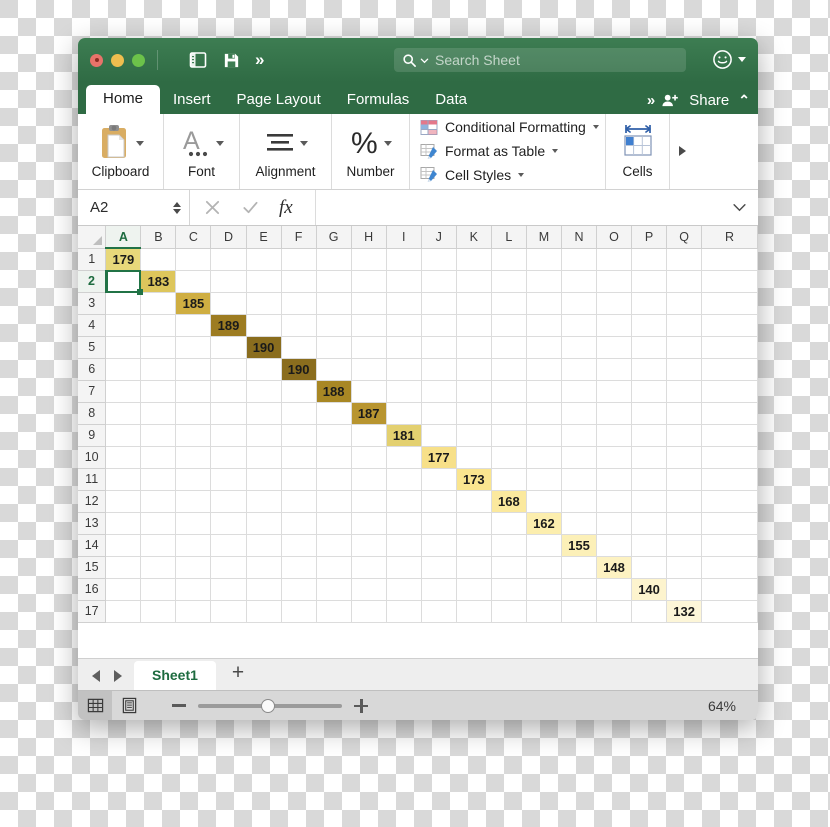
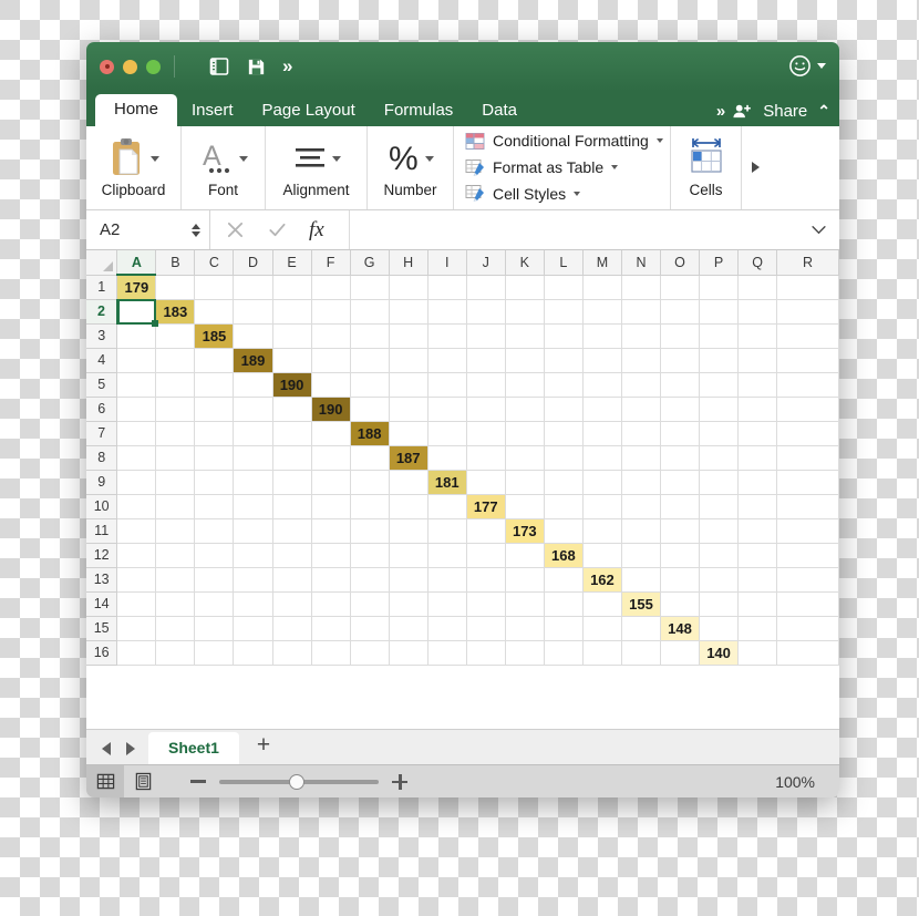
  »
- Search Sheet
  Home
  Insert
  Page Layout
  Formulas
  Data
  »
  Share
  ⌃
  Clipboard
  A
  Font
  Alignment
  %
  Number
  Conditional Formatting
  Format as Table
  Cell Styles
  Cells
  A2
  fx
  	A	B	C	D	E	F	G	H	I	J	K	L	M	N	O	P	Q	R
  1	179
  2		183
  3			185
  4				189
  5					190
  6						190
  7							188
  8								187
  9									181
  10										177
  11											173
  12												168
  13													162
  14														155
  15															148
  16																140
- 17																	132
  Sheet1
  +
- 64%
+ 100%
